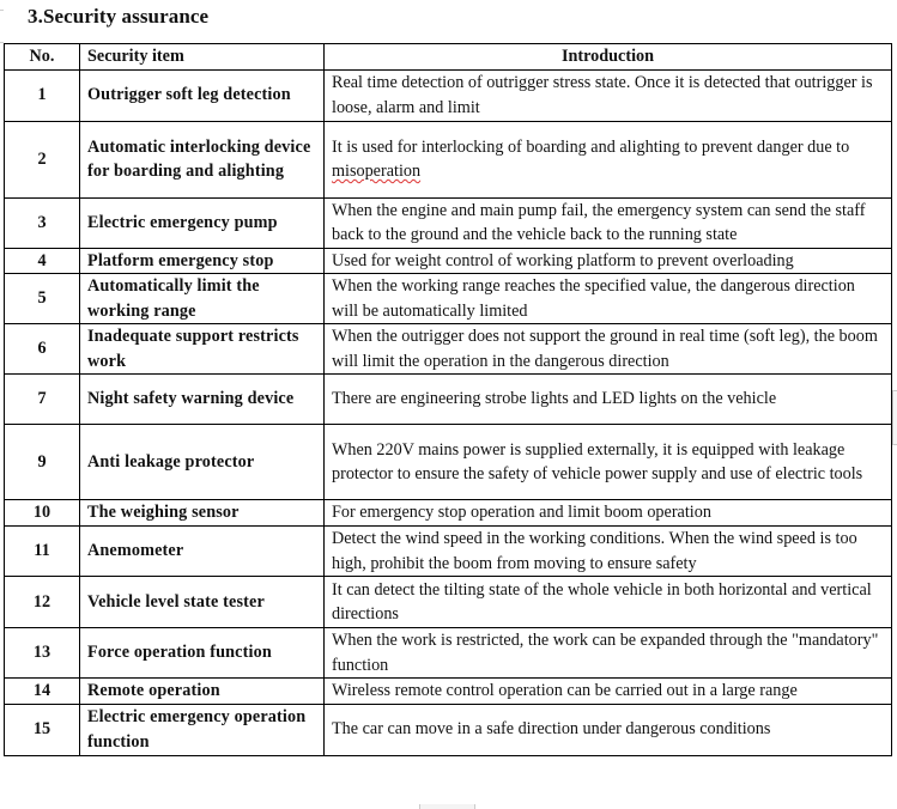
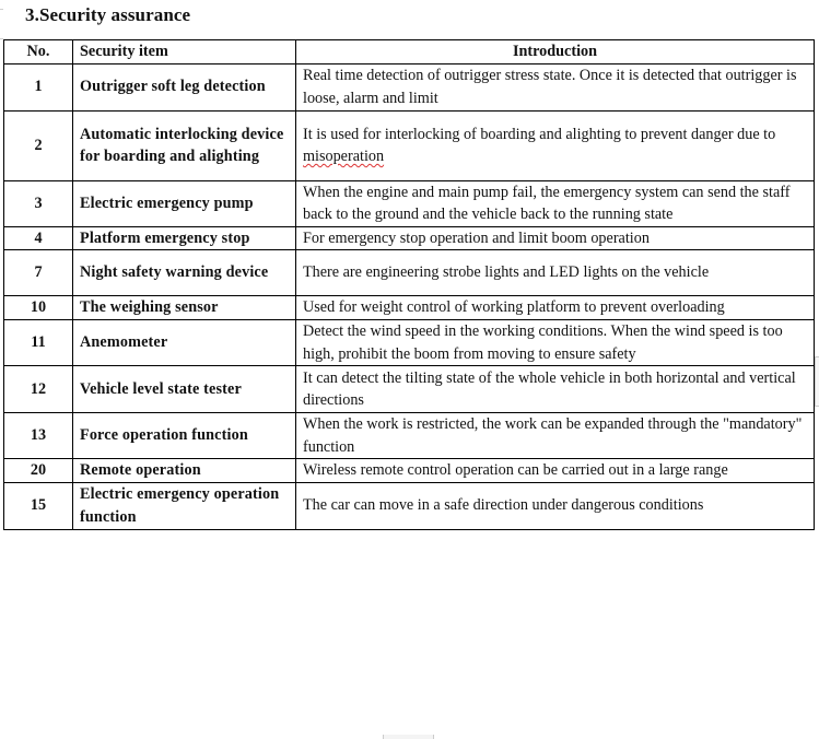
  3.Security assurance
  No.	Security item	Introduction
  1	Outrigger soft leg detection	Real time detection of outrigger stress state. Once it is detected that outrigger is loose, alarm and limit
  2	Automatic interlocking device for boarding and alighting	It is used for interlocking of boarding and alighting to prevent danger due to misoperation
  3	Electric emergency pump	When the engine and main pump fail, the emergency system can send the staff back to the ground and the vehicle back to the running state
- 4	Platform emergency stop	Used for weight control of working platform to prevent overloading
+ 4	Platform emergency stop	For emergency stop operation and limit boom operation
- 5	Automatically limit the working range	When the working range reaches the specified value, the dangerous direction will be automatically limited
- 6	Inadequate support restricts work	When the outrigger does not support the ground in real time (soft leg), the boom will limit the operation in the dangerous direction
  7	Night safety warning device	There are engineering strobe lights and LED lights on the vehicle
- 9	Anti leakage protector	When 220V mains power is supplied externally, it is equipped with leakage protector to ensure the safety of vehicle power supply and use of electric tools
- 10	The weighing sensor	For emergency stop operation and limit boom operation
+ 10	The weighing sensor	Used for weight control of working platform to prevent overloading
  11	Anemometer	Detect the wind speed in the working conditions. When the wind speed is too high, prohibit the boom from moving to ensure safety
  12	Vehicle level state tester	It can detect the tilting state of the whole vehicle in both horizontal and vertical directions
  13	Force operation function	When the work is restricted, the work can be expanded through the "mandatory" function
- 14	Remote operation	Wireless remote control operation can be carried out in a large range
+ 20	Remote operation	Wireless remote control operation can be carried out in a large range
  15	Electric emergency operation function	The car can move in a safe direction under dangerous conditions
